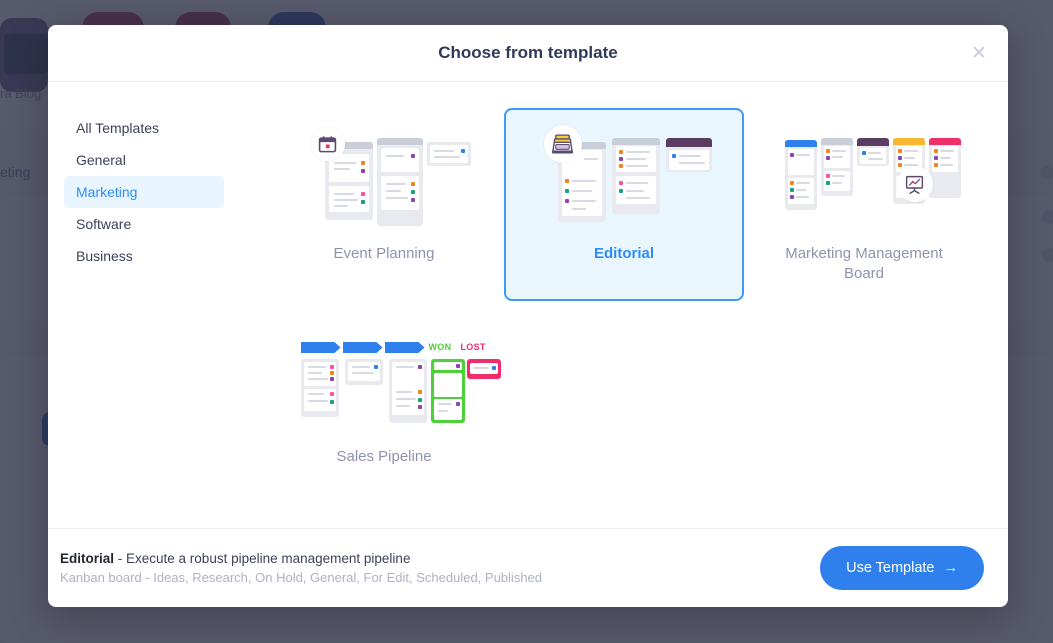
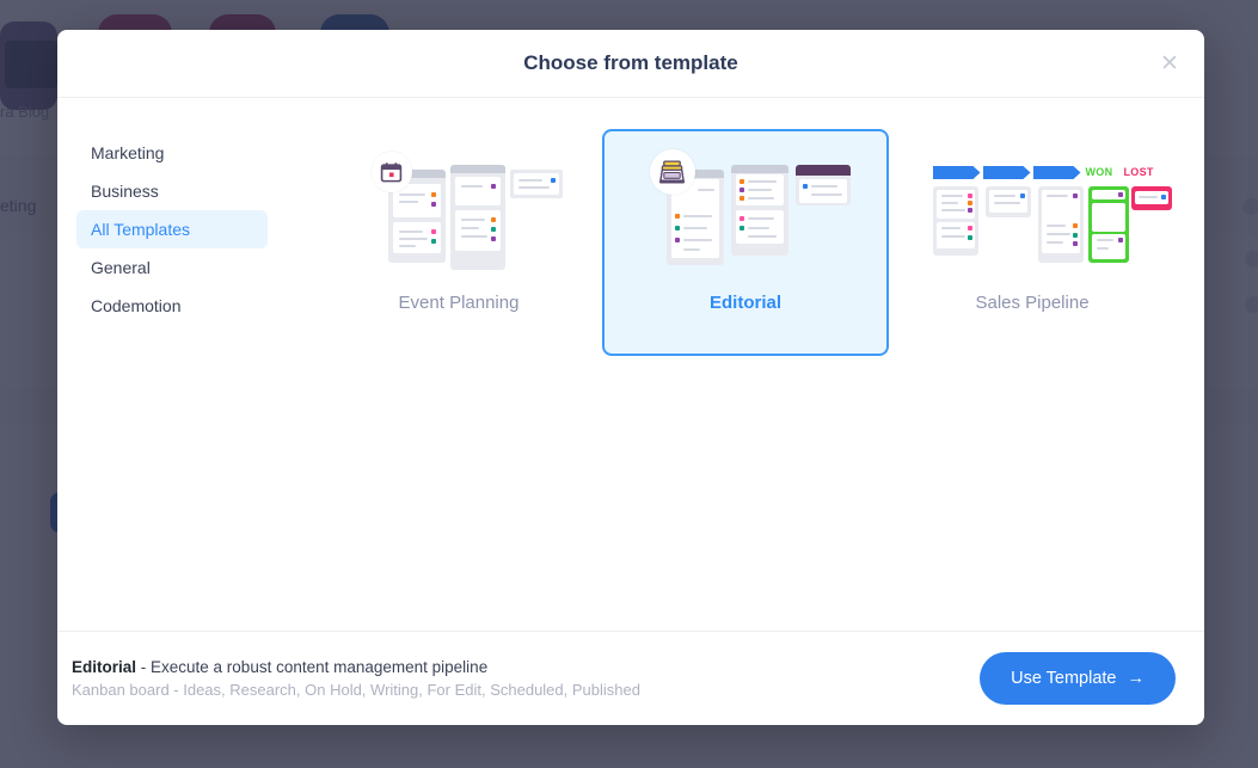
  ra Blog
  eting
  Choose from template
  ✕
- All Templates
+ Marketing
- General
+ Business
- Marketing
+ All Templates
- Software
- Business
+ General
+ Codemotion
  Event Planning
  Editorial
- Marketing Management Board
  WON
  LOST
  Sales Pipeline
- Editorial - Execute a robust pipeline management pipeline
+ Editorial - Execute a robust content management pipeline
- Kanban board - Ideas, Research, On Hold, General, For Edit, Scheduled, Published
+ Kanban board - Ideas, Research, On Hold, Writing, For Edit, Scheduled, Published
  Use Template
  →
